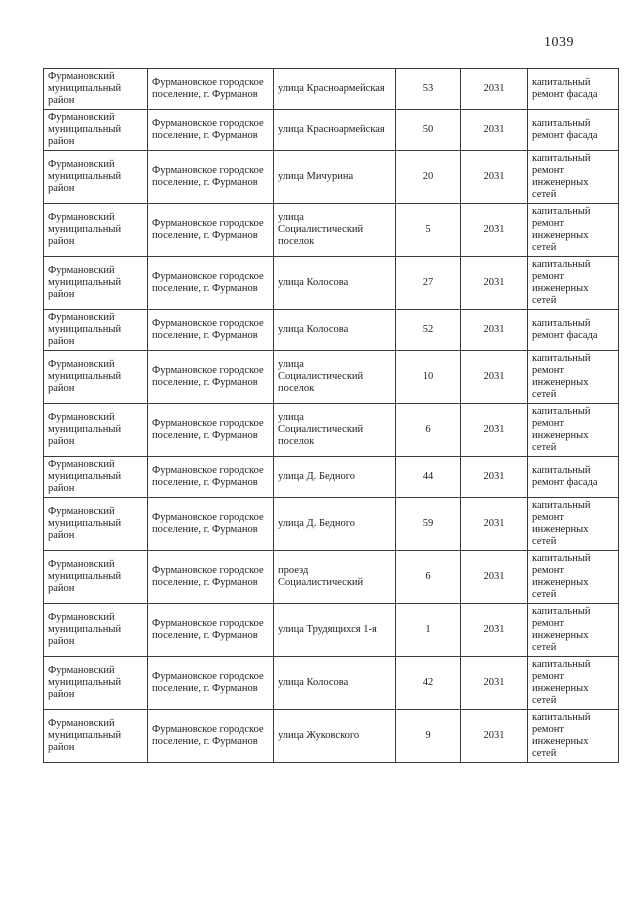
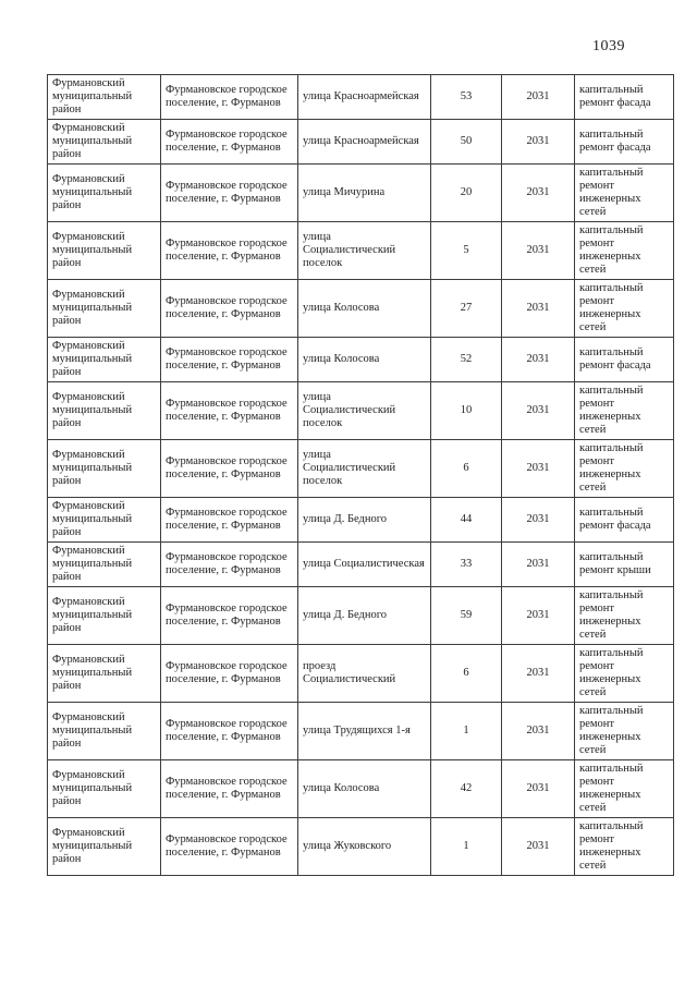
  1039
  Фурмановский муниципальный район	Фурмановское городское поселение, г. Фурманов	улица Красноармейская	53	2031	капитальный ремонт фасада
  Фурмановский муниципальный район	Фурмановское городское поселение, г. Фурманов	улица Красноармейская	50	2031	капитальный ремонт фасада
  Фурмановский муниципальный район	Фурмановское городское поселение, г. Фурманов	улица Мичурина	20	2031	капитальный ремонт инженерных сетей
  Фурмановский муниципальный район	Фурмановское городское поселение, г. Фурманов	улица Социалистический поселок	5	2031	капитальный ремонт инженерных сетей
  Фурмановский муниципальный район	Фурмановское городское поселение, г. Фурманов	улица Колосова	27	2031	капитальный ремонт инженерных сетей
  Фурмановский муниципальный район	Фурмановское городское поселение, г. Фурманов	улица Колосова	52	2031	капитальный ремонт фасада
  Фурмановский муниципальный район	Фурмановское городское поселение, г. Фурманов	улица Социалистический поселок	10	2031	капитальный ремонт инженерных сетей
  Фурмановский муниципальный район	Фурмановское городское поселение, г. Фурманов	улица Социалистический поселок	6	2031	капитальный ремонт инженерных сетей
  Фурмановский муниципальный район	Фурмановское городское поселение, г. Фурманов	улица Д. Бедного	44	2031	капитальный ремонт фасада
+ Фурмановский муниципальный район	Фурмановское городское поселение, г. Фурманов	улица Социалистическая	33	2031	капитальный ремонт крыши
  Фурмановский муниципальный район	Фурмановское городское поселение, г. Фурманов	улица Д. Бедного	59	2031	капитальный ремонт инженерных сетей
  Фурмановский муниципальный район	Фурмановское городское поселение, г. Фурманов	проезд Социалистический	6	2031	капитальный ремонт инженерных сетей
  Фурмановский муниципальный район	Фурмановское городское поселение, г. Фурманов	улица Трудящихся 1-я	1	2031	капитальный ремонт инженерных сетей
  Фурмановский муниципальный район	Фурмановское городское поселение, г. Фурманов	улица Колосова	42	2031	капитальный ремонт инженерных сетей
- Фурмановский муниципальный район	Фурмановское городское поселение, г. Фурманов	улица Жуковского	9	2031	капитальный ремонт инженерных сетей
+ Фурмановский муниципальный район	Фурмановское городское поселение, г. Фурманов	улица Жуковского	1	2031	капитальный ремонт инженерных сетей
